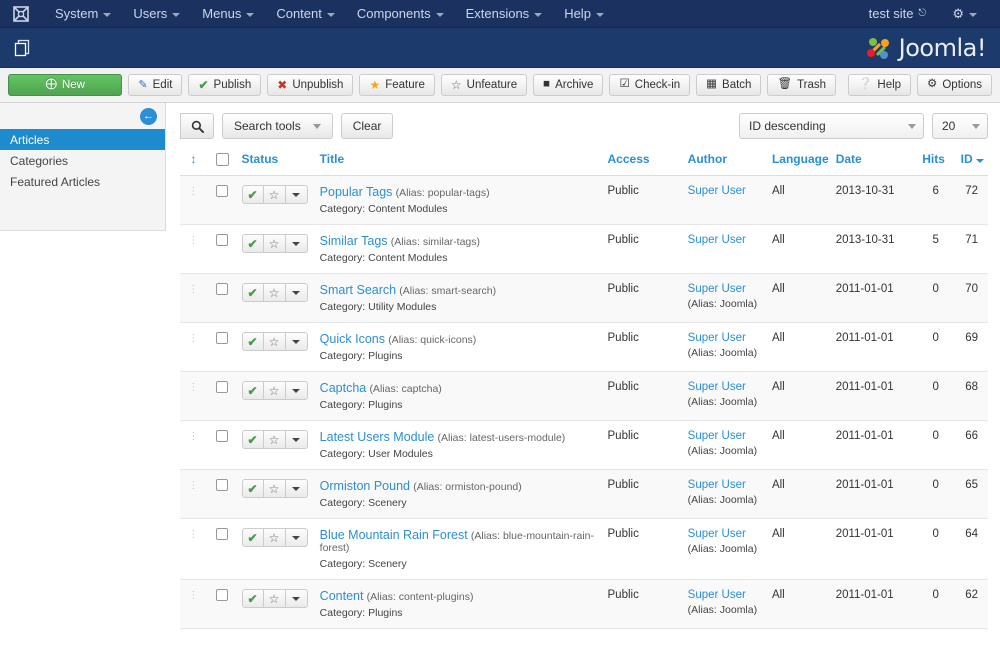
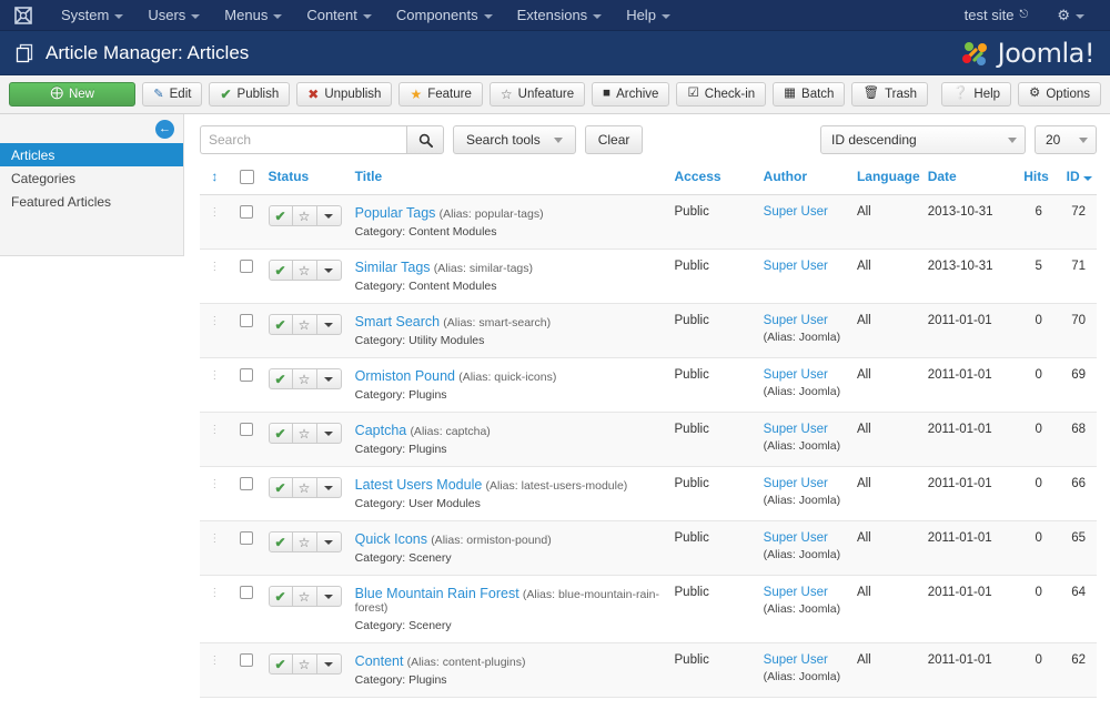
  System
  Users
  Menus
  Content
  Components
  Extensions
  Help
  test site
  ⎋
  ⚙
+ Article Manager: Articles
  Joomla!
  ⨁
  New
  ✎
  Edit
  ✔
  Publish
  ✖
  Unpublish
  ★
  Feature
  ☆
  Unfeature
  ■
  Archive
  ☑
  Check-in
  ▦
  Batch
  🗑
  Trash
  ❔
  Help
  ⚙
  Options
  ←
  Articles
  Categories
  Featured Articles
+ Search
  Search tools
  Clear
  ID descending
  20
  ↕		Status	Title	Access	Author	Language	Date	Hits	ID
  ⋮		✔ ☆	Popular Tags (Alias: popular-tags)Category: Content Modules	Public	Super User	All	2013-10-31	6	72
  ⋮		✔ ☆	Similar Tags (Alias: similar-tags)Category: Content Modules	Public	Super User	All	2013-10-31	5	71
  ⋮		✔ ☆	Smart Search (Alias: smart-search)Category: Utility Modules	Public	Super User(Alias: Joomla)	All	2011-01-01	0	70
- ⋮		✔ ☆	Quick Icons (Alias: quick-icons)Category: Plugins	Public	Super User(Alias: Joomla)	All	2011-01-01	0	69
+ ⋮		✔ ☆	Ormiston Pound (Alias: quick-icons)Category: Plugins	Public	Super User(Alias: Joomla)	All	2011-01-01	0	69
  ⋮		✔ ☆	Captcha (Alias: captcha)Category: Plugins	Public	Super User(Alias: Joomla)	All	2011-01-01	0	68
  ⋮		✔ ☆	Latest Users Module (Alias: latest-users-module)Category: User Modules	Public	Super User(Alias: Joomla)	All	2011-01-01	0	66
- ⋮		✔ ☆	Ormiston Pound (Alias: ormiston-pound)Category: Scenery	Public	Super User(Alias: Joomla)	All	2011-01-01	0	65
+ ⋮		✔ ☆	Quick Icons (Alias: ormiston-pound)Category: Scenery	Public	Super User(Alias: Joomla)	All	2011-01-01	0	65
  ⋮		✔ ☆	Blue Mountain Rain Forest (Alias: blue-mountain-rain-forest)Category: Scenery	Public	Super User(Alias: Joomla)	All	2011-01-01	0	64
  ⋮		✔ ☆	Content (Alias: content-plugins)Category: Plugins	Public	Super User(Alias: Joomla)	All	2011-01-01	0	62
